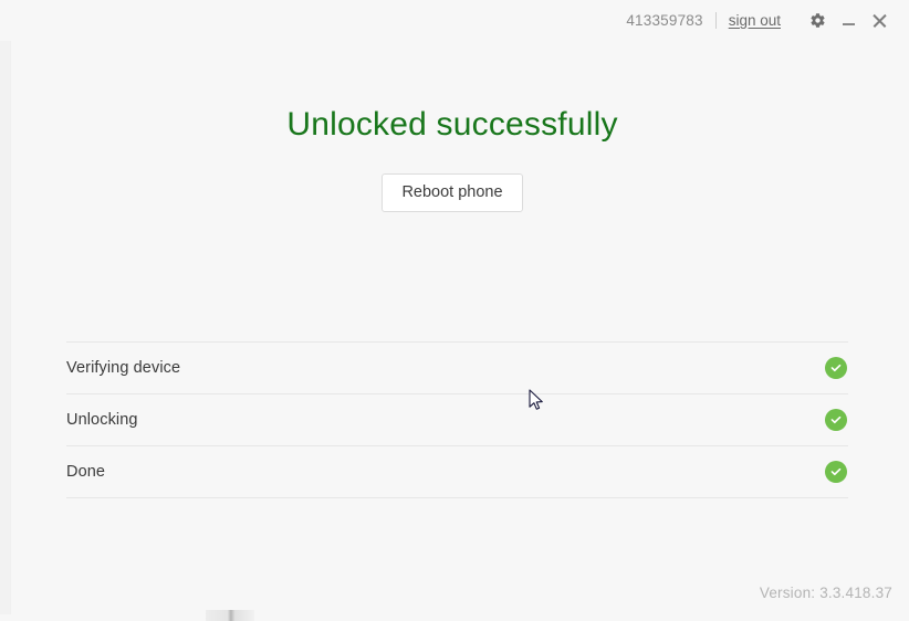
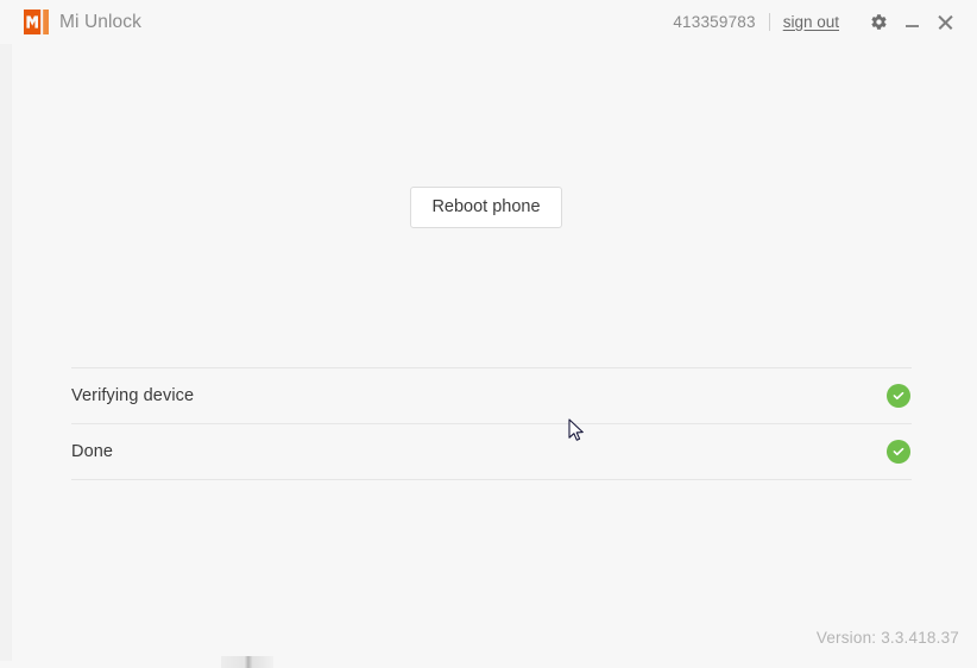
+ Mi Unlock
  413359783
  sign out
- Unlocked successfully
  Reboot phone
  Verifying device
- Unlocking
  Done
  Version: 3.3.418.37
